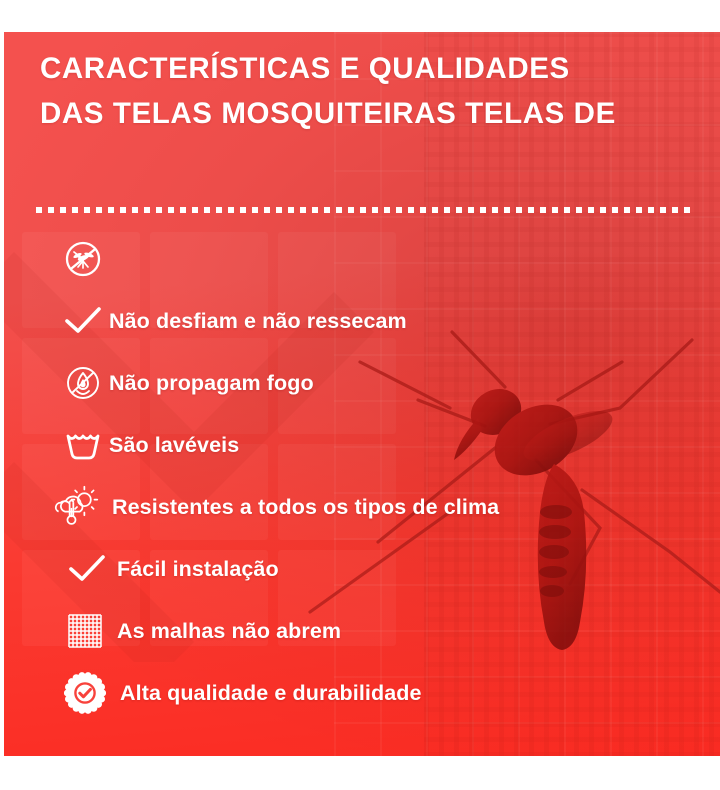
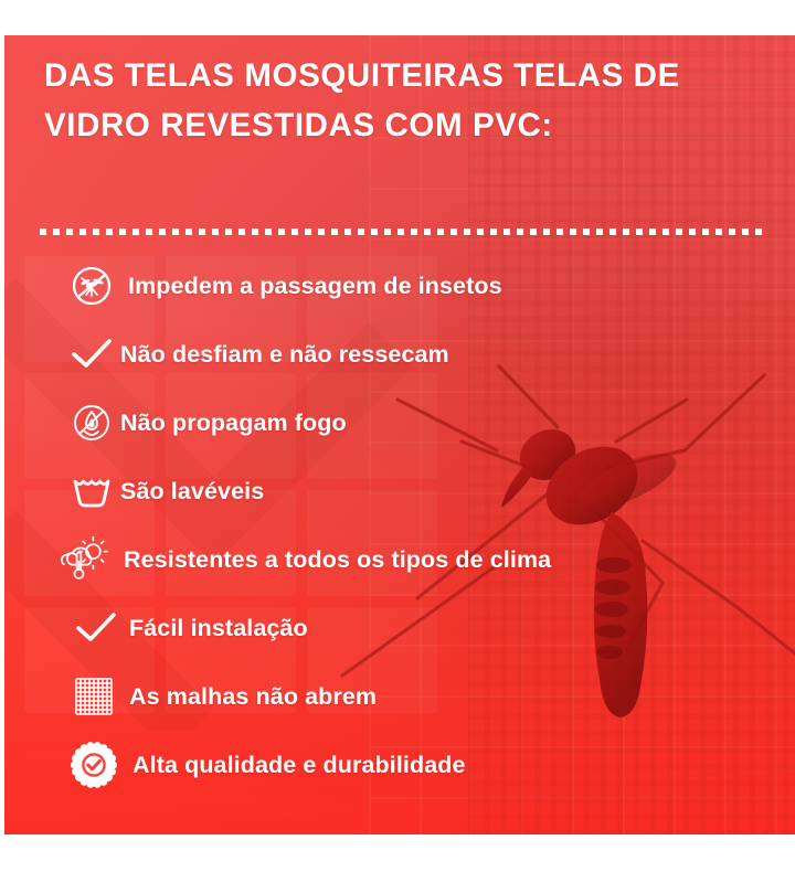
- CARACTERÍSTICAS E QUALIDADES
  DAS TELAS MOSQUITEIRAS TELAS DE
+ VIDRO REVESTIDAS COM PVC:
+ Impedem a passagem de insetos
  Não desfiam e não ressecam
  Não propagam fogo
  São lavéveis
  Resistentes a todos os tipos de clima
  Fácil instalação
  As malhas não abrem
  Alta qualidade e durabilidade
